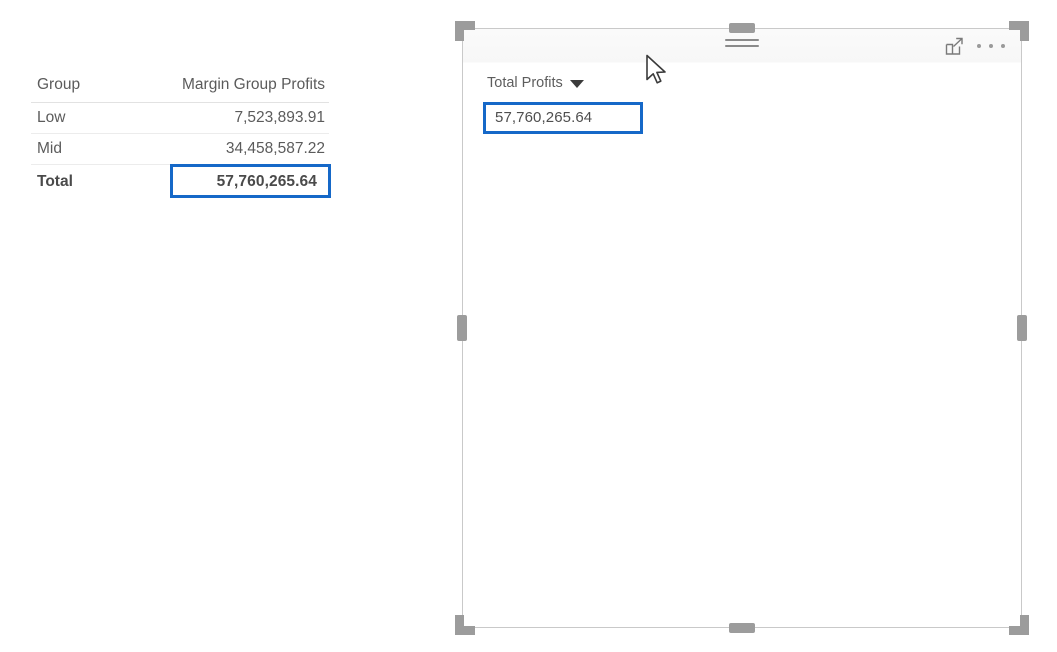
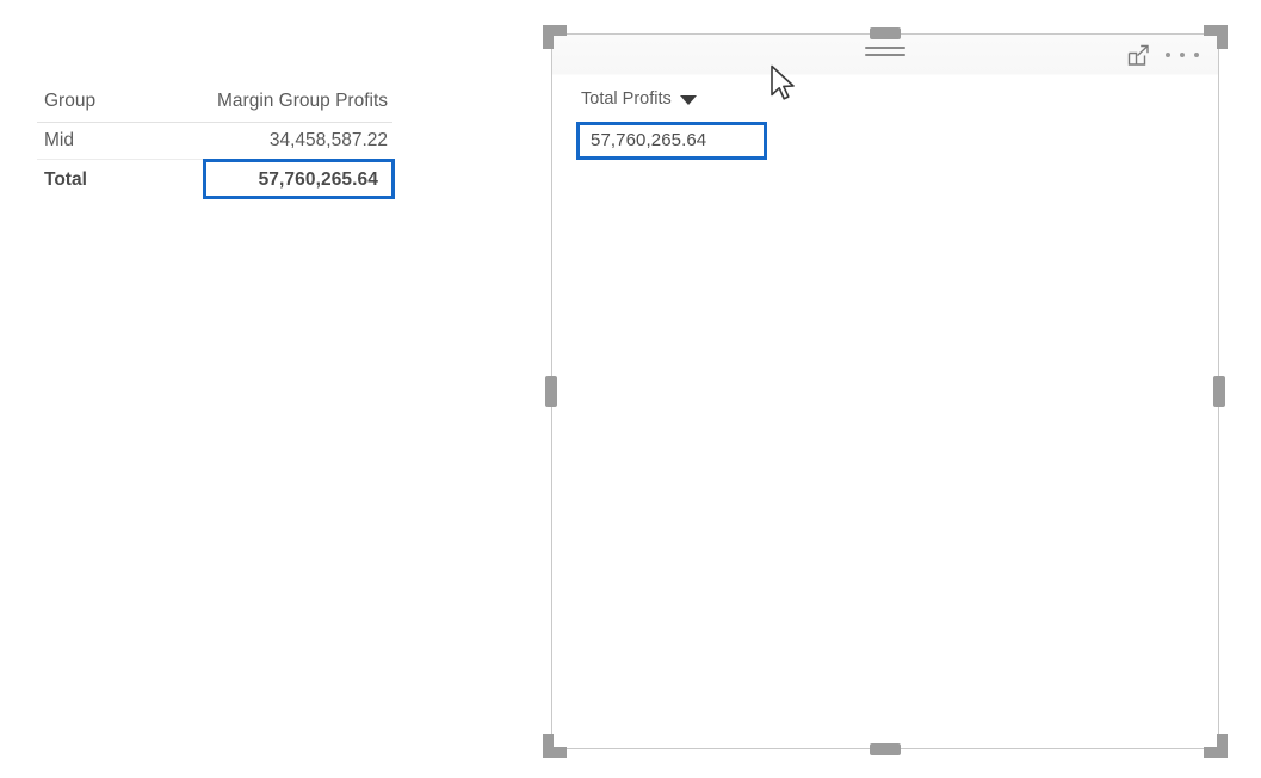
  Group	Margin Group Profits
- Low	7,523,893.91
  Mid	34,458,587.22
  Total	57,760,265.64
  Total Profits
  57,760,265.64
